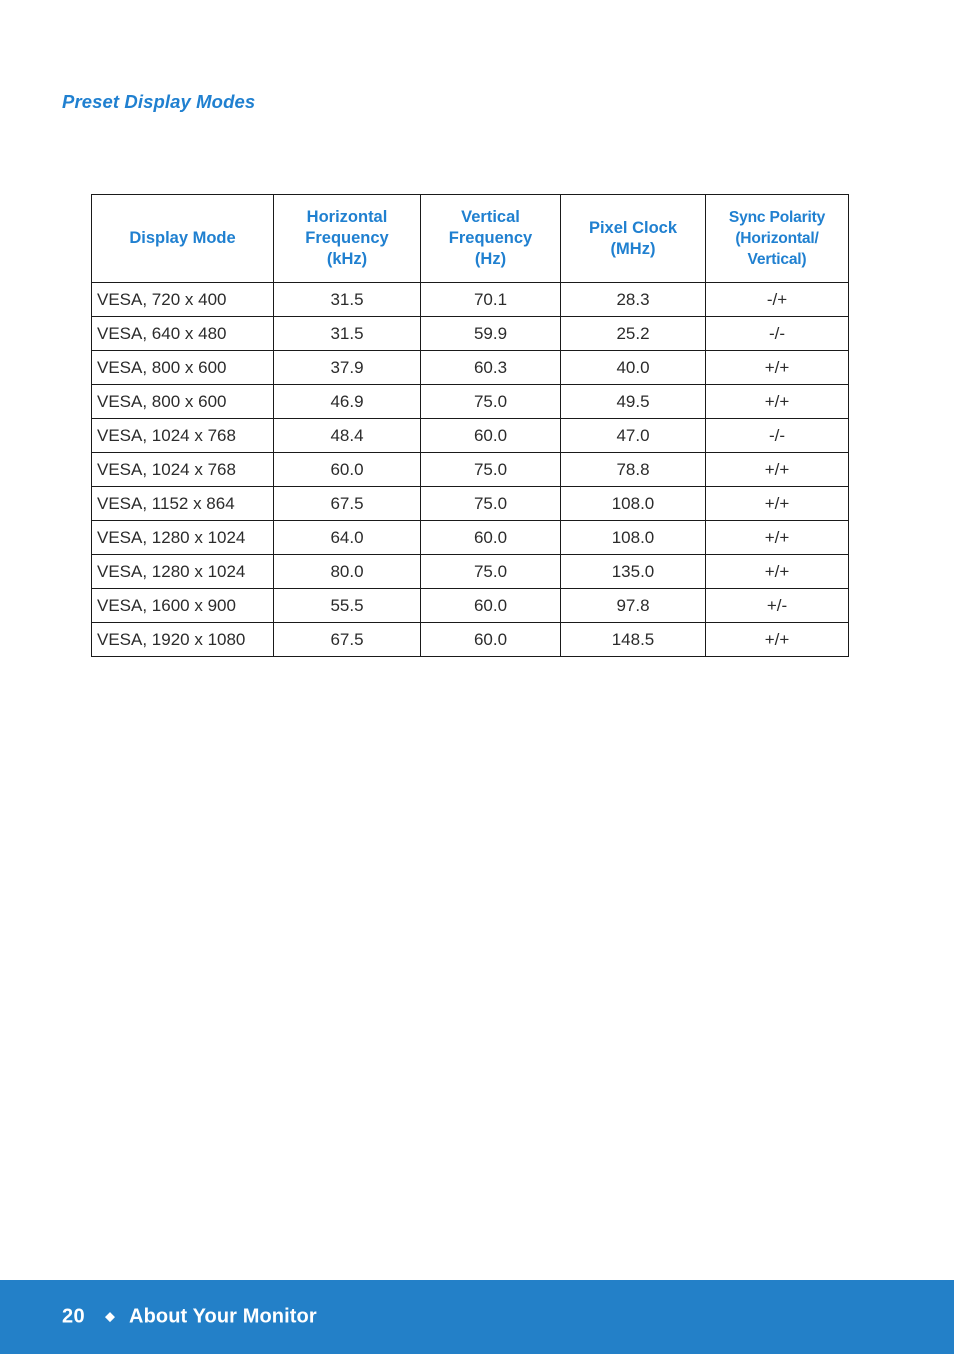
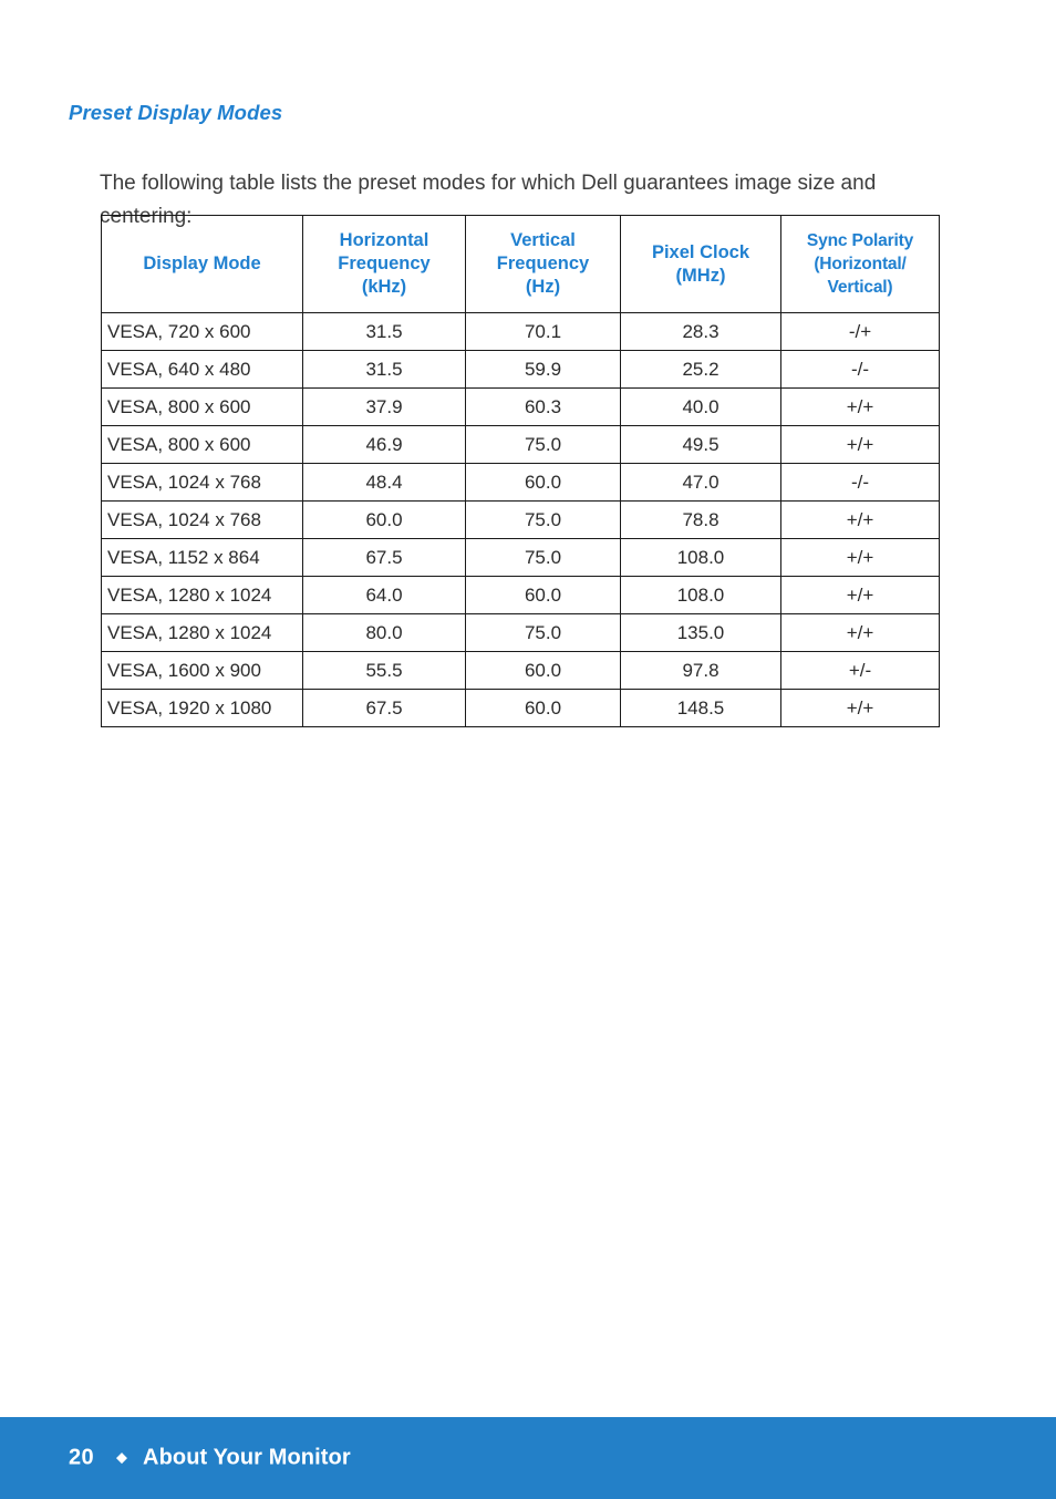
  Preset Display Modes
+ The following table lists the preset modes for which Dell guarantees image size and centering:
  Display Mode	Horizontal Frequency (kHz)	Vertical Frequency (Hz)	Pixel Clock (MHz)	Sync Polarity (Horizontal/ Vertical)
- VESA, 720 x 400	31.5	70.1	28.3	-/+
+ VESA, 720 x 600	31.5	70.1	28.3	-/+
  VESA, 640 x 480	31.5	59.9	25.2	-/-
  VESA, 800 x 600	37.9	60.3	40.0	+/+
  VESA, 800 x 600	46.9	75.0	49.5	+/+
  VESA, 1024 x 768	48.4	60.0	47.0	-/-
  VESA, 1024 x 768	60.0	75.0	78.8	+/+
  VESA, 1152 x 864	67.5	75.0	108.0	+/+
  VESA, 1280 x 1024	64.0	60.0	108.0	+/+
  VESA, 1280 x 1024	80.0	75.0	135.0	+/+
  VESA, 1600 x 900	55.5	60.0	97.8	+/-
  VESA, 1920 x 1080	67.5	60.0	148.5	+/+
  20
  ◆
  About Your Monitor
